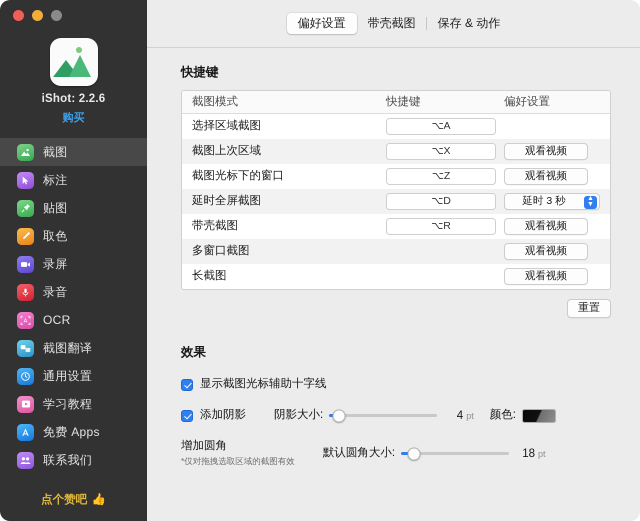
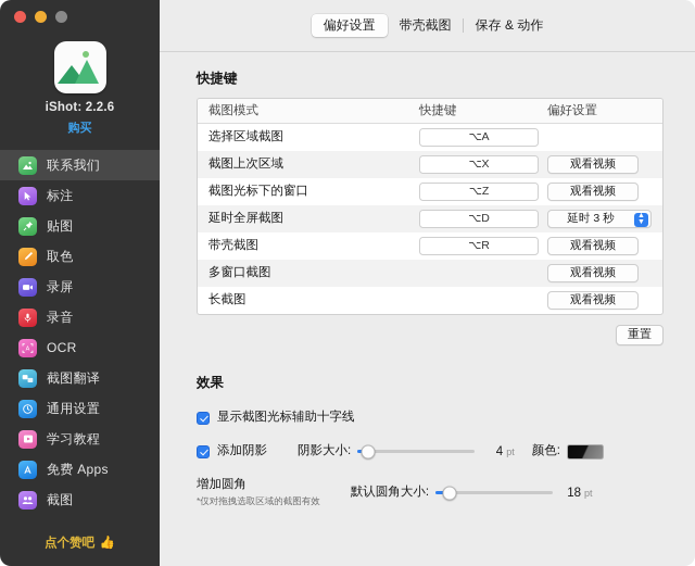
  iShot: 2.2.6
  购买
- 截图
+ 联系我们
  标注
  贴图
  取色
  录屏
  录音
  OCR
  截图翻译
  通用设置
  学习教程
  免费 Apps
- 联系我们
+ 截图
  点个赞吧 👍
  偏好设置
  带壳截图
  保存 & 动作
  快捷键
  截图模式
  快捷键
  偏好设置
  选择区域截图
  ⌥A
  截图上次区域
  ⌥X
  观看视频
  截图光标下的窗口
  ⌥Z
  观看视频
  延时全屏截图
  ⌥D
  延时 3 秒
  带壳截图
  ⌥R
  观看视频
  多窗口截图
  观看视频
  长截图
  观看视频
  重置
  效果
  显示截图光标辅助十字线
  添加阴影
  阴影大小:
  4
  pt
  颜色:
  增加圆角
  *仅对拖拽选取区域的截图有效
  默认圆角大小:
  18
  pt
